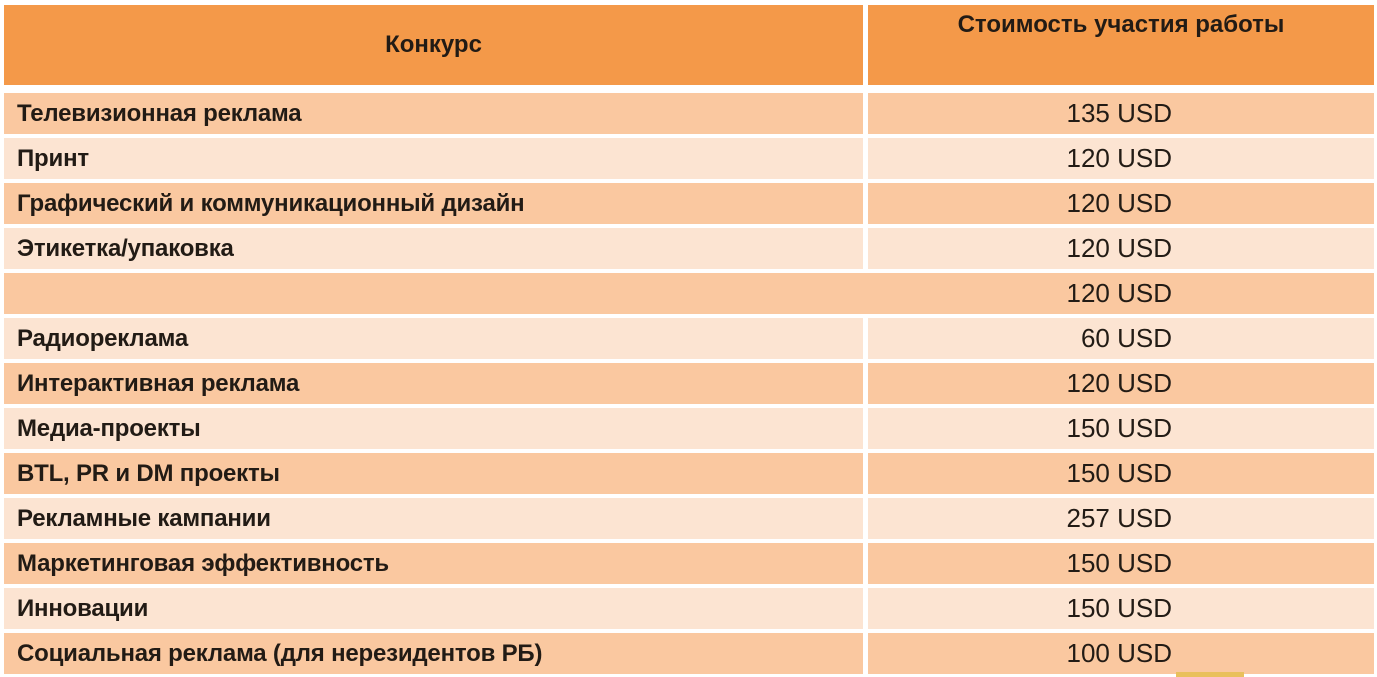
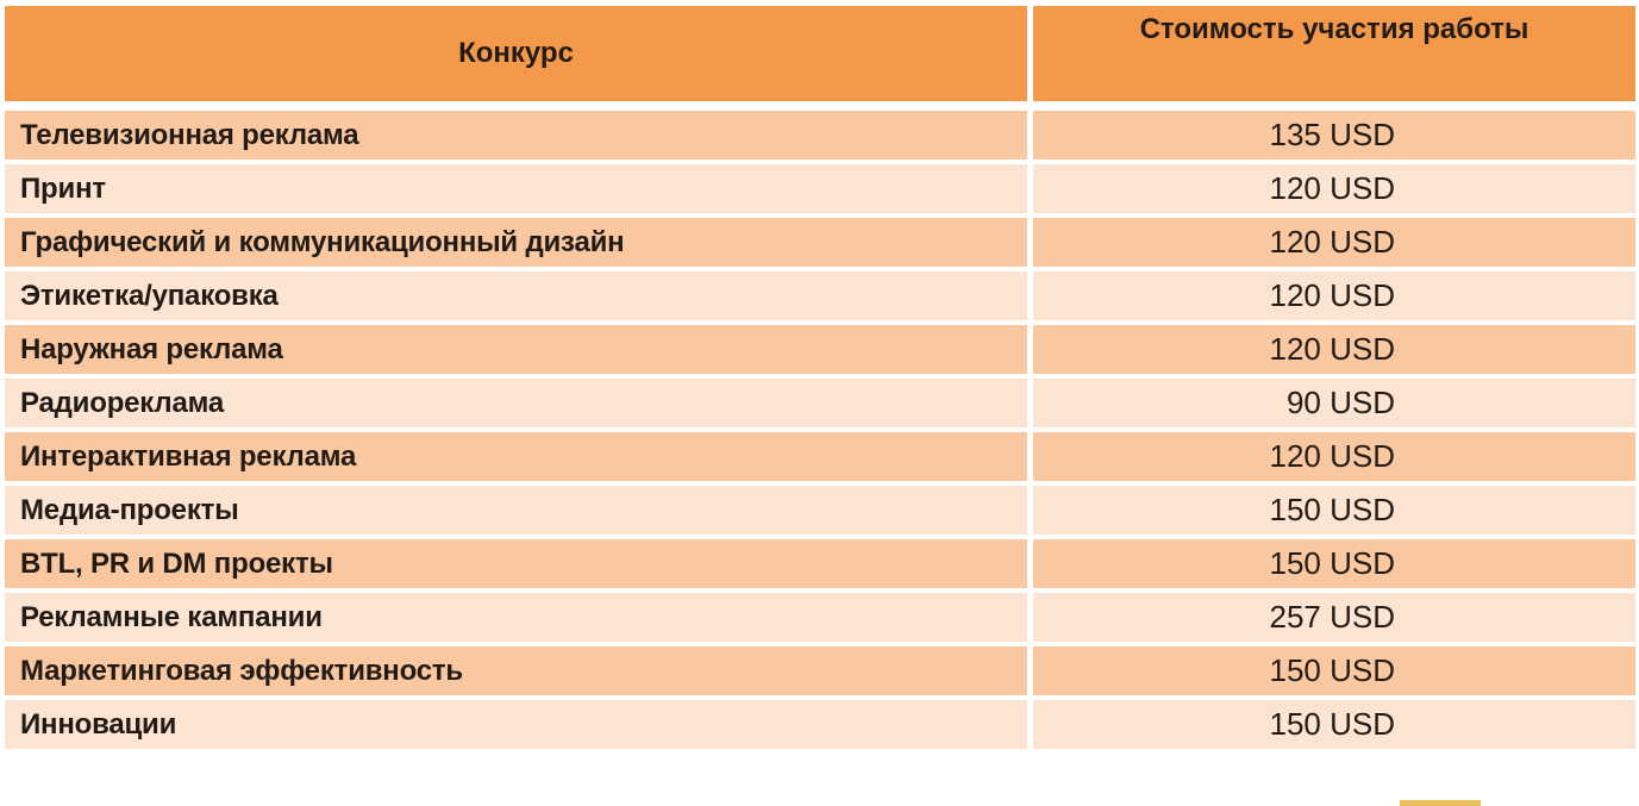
  Конкурс
  Стоимость участия работы
  Телевизионная реклама
  135 USD
  Принт
  120 USD
  Графический и коммуникационный дизайн
  120 USD
  Этикетка/упаковка
  120 USD
+ Наружная реклама
  120 USD
  Радиореклама
- 60 USD
+ 90 USD
  Интерактивная реклама
  120 USD
  Медиа-проекты
  150 USD
  BTL, PR и DM проекты
  150 USD
  Рекламные кампании
  257 USD
  Маркетинговая эффективность
  150 USD
  Инновации
  150 USD
- Социальная реклама (для нерезидентов РБ)
- 100 USD
